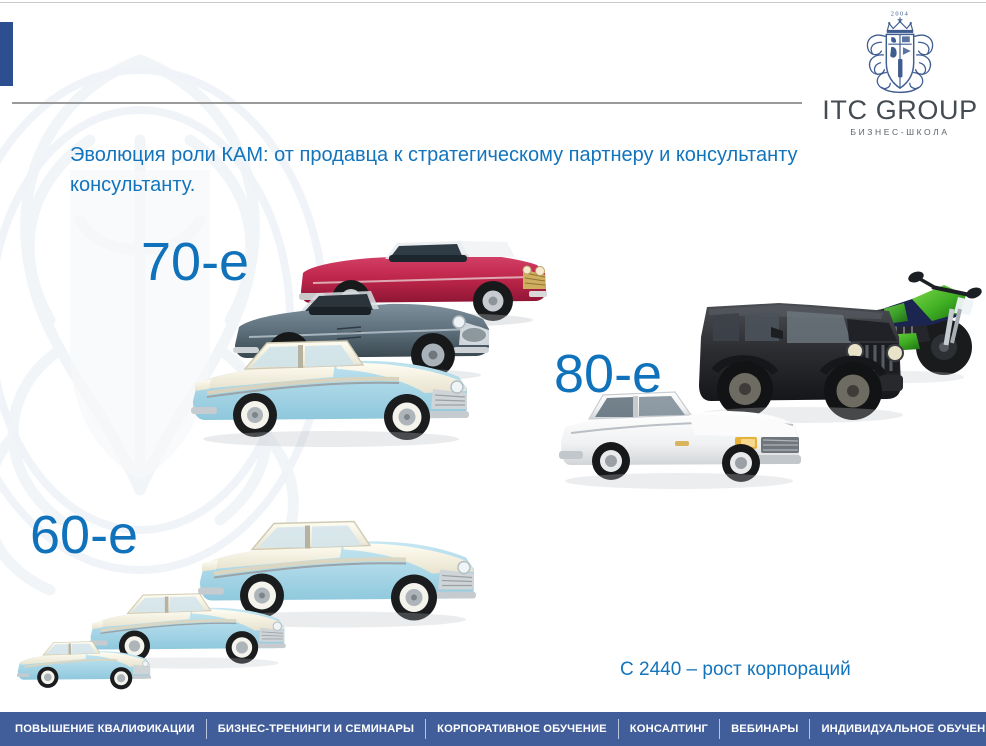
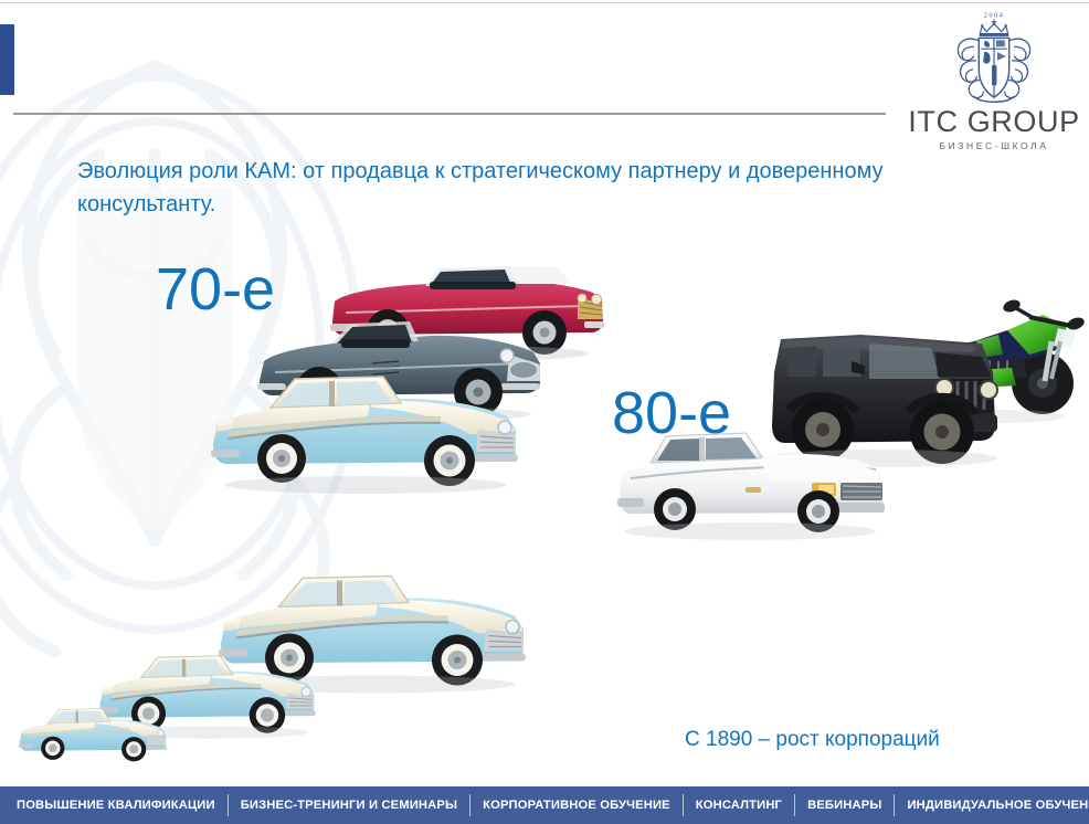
  ITC GROUP
  БИЗНЕС-ШКОЛА
- Эволюция роли КАМ: от продавца к стратегическому партнеру и консультанту консультанту.
+ Эволюция роли КАМ: от продавца к стратегическому партнеру и доверенному консультанту.
  70-е
  80-е
- 60-е
- С 2440 – рост корпораций
+ С 1890 – рост корпораций
  ПОВЫШЕНИЕ КВАЛИФИКАЦИИ
  БИЗНЕС-ТРЕНИНГИ И СЕМИНАРЫ
  КОРПОРАТИВНОЕ ОБУЧЕНИЕ
  КОНСАЛТИНГ
  ВЕБИНАРЫ
  ИНДИВИДУАЛЬНОЕ ОБУЧЕН
